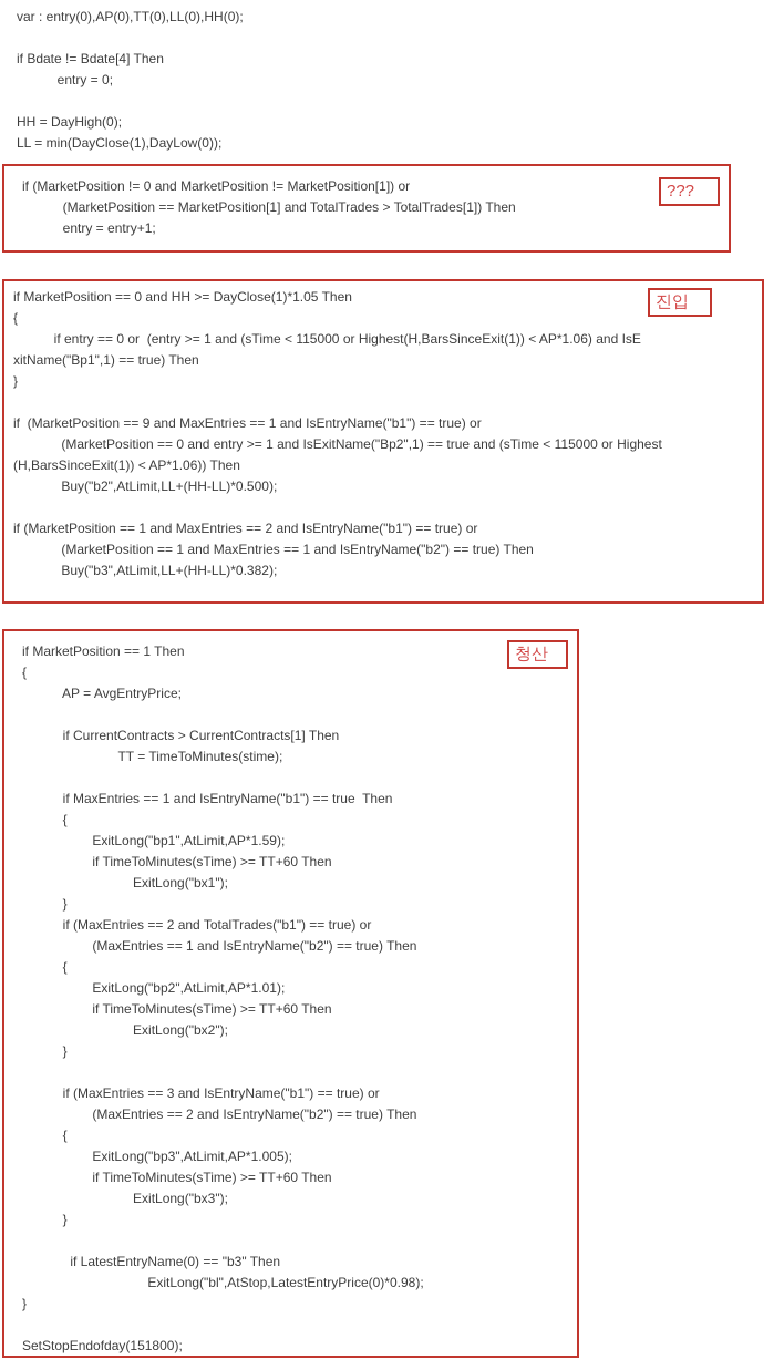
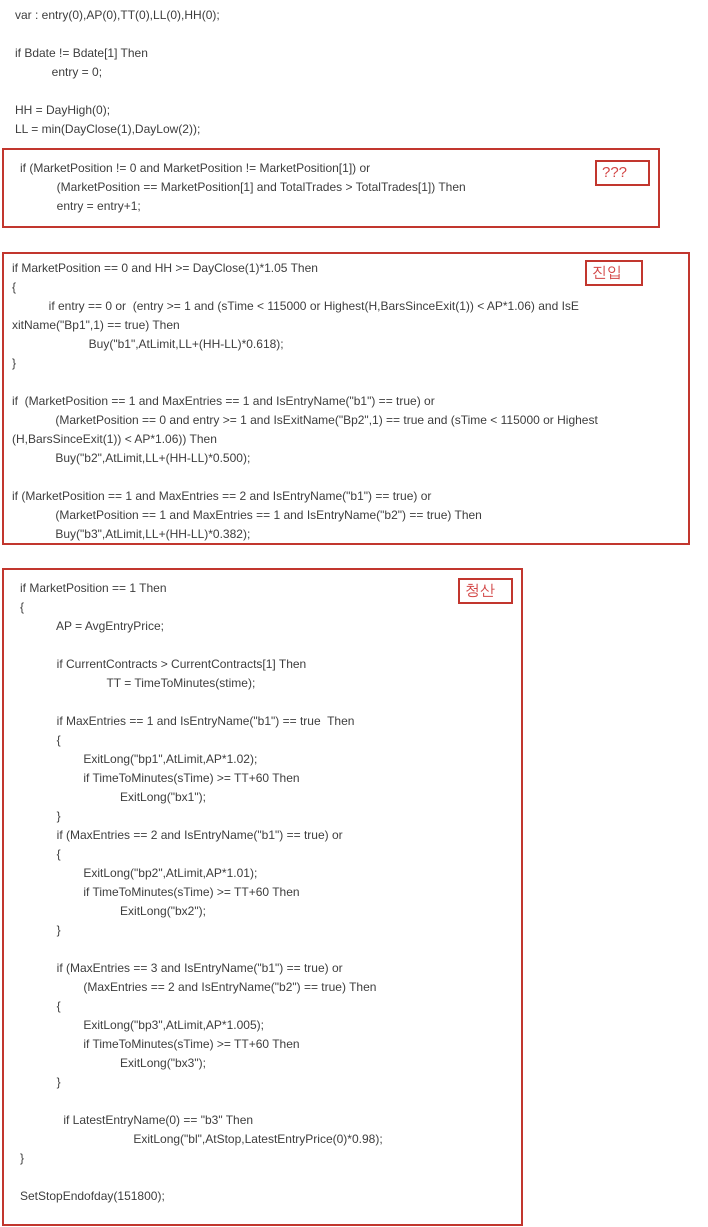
  var : entry(0),AP(0),TT(0),LL(0),HH(0);
- if Bdate != Bdate[4] Then
+ if Bdate != Bdate[1] Then
  entry = 0;
  HH = DayHigh(0);
- LL = min(DayClose(1),DayLow(0));
+ LL = min(DayClose(1),DayLow(2));
  if (MarketPosition != 0 and MarketPosition != MarketPosition[1]) or
  (MarketPosition == MarketPosition[1] and TotalTrades > TotalTrades[1]) Then
  entry = entry+1;
  ???
  if MarketPosition == 0 and HH >= DayClose(1)*1.05 Then
  {
  if entry == 0 or (entry >= 1 and (sTime < 115000 or Highest(H,BarsSinceExit(1)) < AP*1.06) and IsE
  xitName("Bp1",1) == true) Then
+ Buy("b1",AtLimit,LL+(HH-LL)*0.618);
  }
- if (MarketPosition == 9 and MaxEntries == 1 and IsEntryName("b1") == true) or
+ if (MarketPosition == 1 and MaxEntries == 1 and IsEntryName("b1") == true) or
  (MarketPosition == 0 and entry >= 1 and IsExitName("Bp2",1) == true and (sTime < 115000 or Highest
  (H,BarsSinceExit(1)) < AP*1.06)) Then
  Buy("b2",AtLimit,LL+(HH-LL)*0.500);
  if (MarketPosition == 1 and MaxEntries == 2 and IsEntryName("b1") == true) or
  (MarketPosition == 1 and MaxEntries == 1 and IsEntryName("b2") == true) Then
  Buy("b3",AtLimit,LL+(HH-LL)*0.382);
  진입
  if MarketPosition == 1 Then
  {
  AP = AvgEntryPrice;
  if CurrentContracts > CurrentContracts[1] Then
  TT = TimeToMinutes(stime);
  if MaxEntries == 1 and IsEntryName("b1") == true Then
  {
- ExitLong("bp1",AtLimit,AP*1.59);
+ ExitLong("bp1",AtLimit,AP*1.02);
  if TimeToMinutes(sTime) >= TT+60 Then
  ExitLong("bx1");
  }
- if (MaxEntries == 2 and TotalTrades("b1") == true) or
+ if (MaxEntries == 2 and IsEntryName("b1") == true) or
- (MaxEntries == 1 and IsEntryName("b2") == true) Then
  {
  ExitLong("bp2",AtLimit,AP*1.01);
  if TimeToMinutes(sTime) >= TT+60 Then
  ExitLong("bx2");
  }
  if (MaxEntries == 3 and IsEntryName("b1") == true) or
  (MaxEntries == 2 and IsEntryName("b2") == true) Then
  {
  ExitLong("bp3",AtLimit,AP*1.005);
  if TimeToMinutes(sTime) >= TT+60 Then
  ExitLong("bx3");
  }
  if LatestEntryName(0) == "b3" Then
  ExitLong("bl",AtStop,LatestEntryPrice(0)*0.98);
  }
  SetStopEndofday(151800);
  청산
